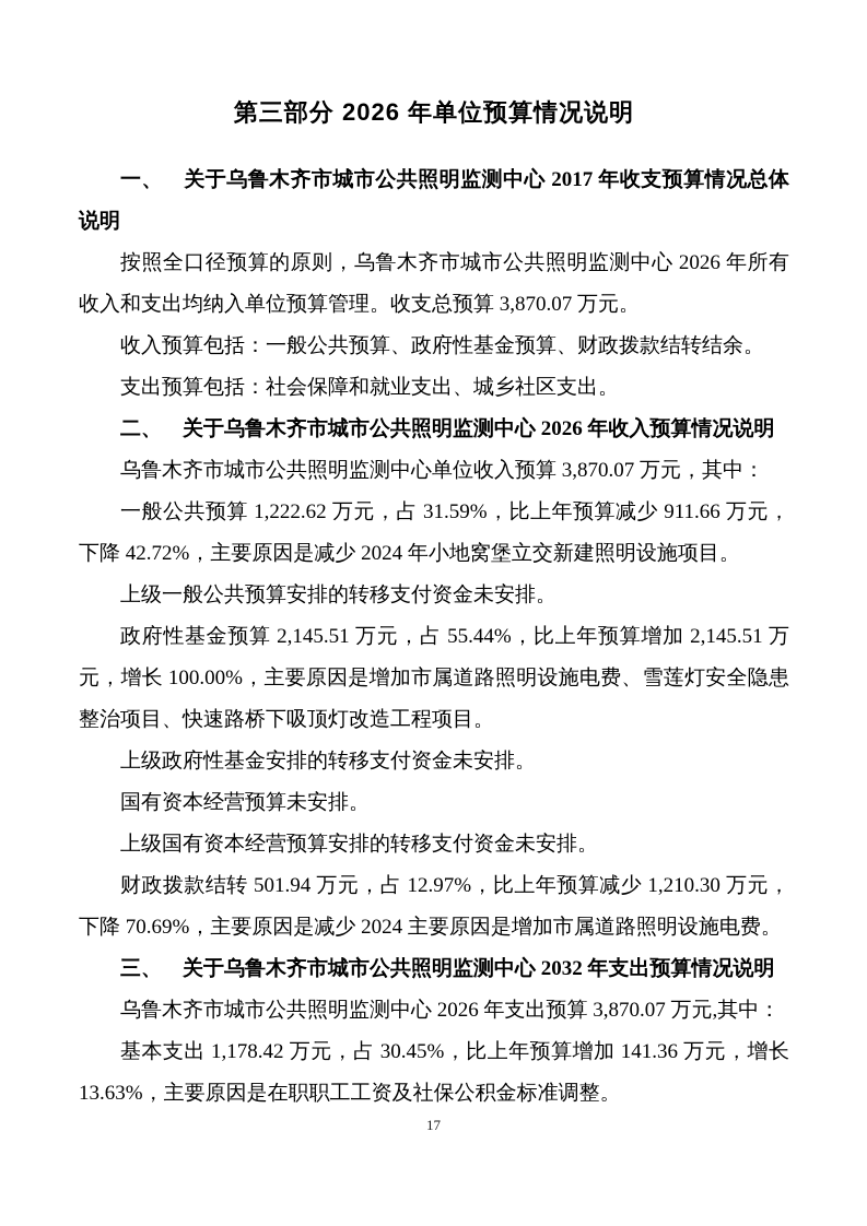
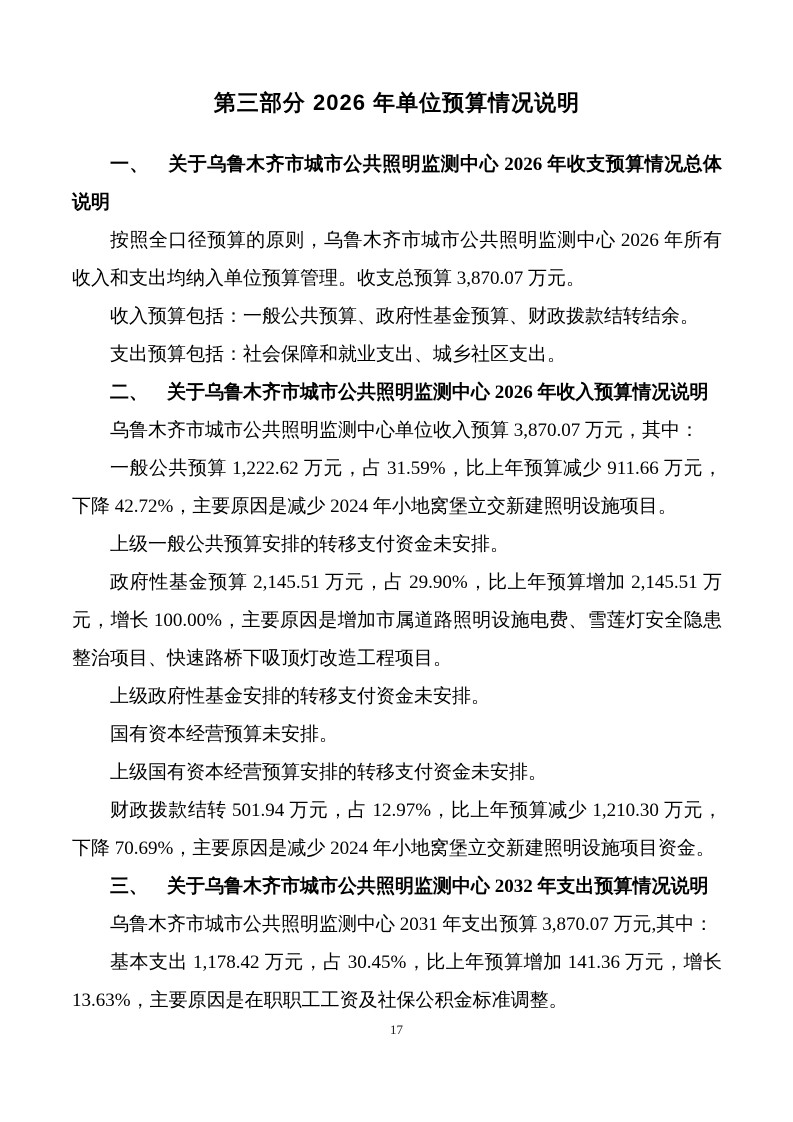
  第三部分 2026 年单位预算情况说明
- 一、 关于乌鲁木齐市城市公共照明监测中心 2017 年收支预算情况总体说明
+ 一、 关于乌鲁木齐市城市公共照明监测中心 2026 年收支预算情况总体说明
  按照全口径预算的原则，乌鲁木齐市城市公共照明监测中心 2026 年所有收入和支出均纳入单位预算管理。收支总预算 3,870.07 万元。
  收入预算包括：一般公共预算、政府性基金预算、财政拨款结转结余。
  支出预算包括：社会保障和就业支出、城乡社区支出。
  二、 关于乌鲁木齐市城市公共照明监测中心 2026 年收入预算情况说明
  乌鲁木齐市城市公共照明监测中心单位收入预算 3,870.07 万元，其中：
  一般公共预算 1,222.62 万元，占 31.59%，比上年预算减少 911.66 万元，下降 42.72%，主要原因是减少 2024 年小地窝堡立交新建照明设施项目。
  上级一般公共预算安排的转移支付资金未安排。
- 政府性基金预算 2,145.51 万元，占 55.44%，比上年预算增加 2,145.51 万元，增长 100.00%，主要原因是增加市属道路照明设施电费、雪莲灯安全隐患整治项目、快速路桥下吸顶灯改造工程项目。
+ 政府性基金预算 2,145.51 万元，占 29.90%，比上年预算增加 2,145.51 万元，增长 100.00%，主要原因是增加市属道路照明设施电费、雪莲灯安全隐患整治项目、快速路桥下吸顶灯改造工程项目。
  上级政府性基金安排的转移支付资金未安排。
  国有资本经营预算未安排。
  上级国有资本经营预算安排的转移支付资金未安排。
- 财政拨款结转 501.94 万元，占 12.97%，比上年预算减少 1,210.30 万元，下降 70.69%，主要原因是减少 2024 主要原因是增加市属道路照明设施电费。
+ 财政拨款结转 501.94 万元，占 12.97%，比上年预算减少 1,210.30 万元，下降 70.69%，主要原因是减少 2024 年小地窝堡立交新建照明设施项目资金。
  三、 关于乌鲁木齐市城市公共照明监测中心 2032 年支出预算情况说明
- 乌鲁木齐市城市公共照明监测中心 2026 年支出预算 3,870.07 万元,其中：
+ 乌鲁木齐市城市公共照明监测中心 2031 年支出预算 3,870.07 万元,其中：
  基本支出 1,178.42 万元，占 30.45%，比上年预算增加 141.36 万元，增长 13.63%，主要原因是在职职工工资及社保公积金标准调整。
  17
